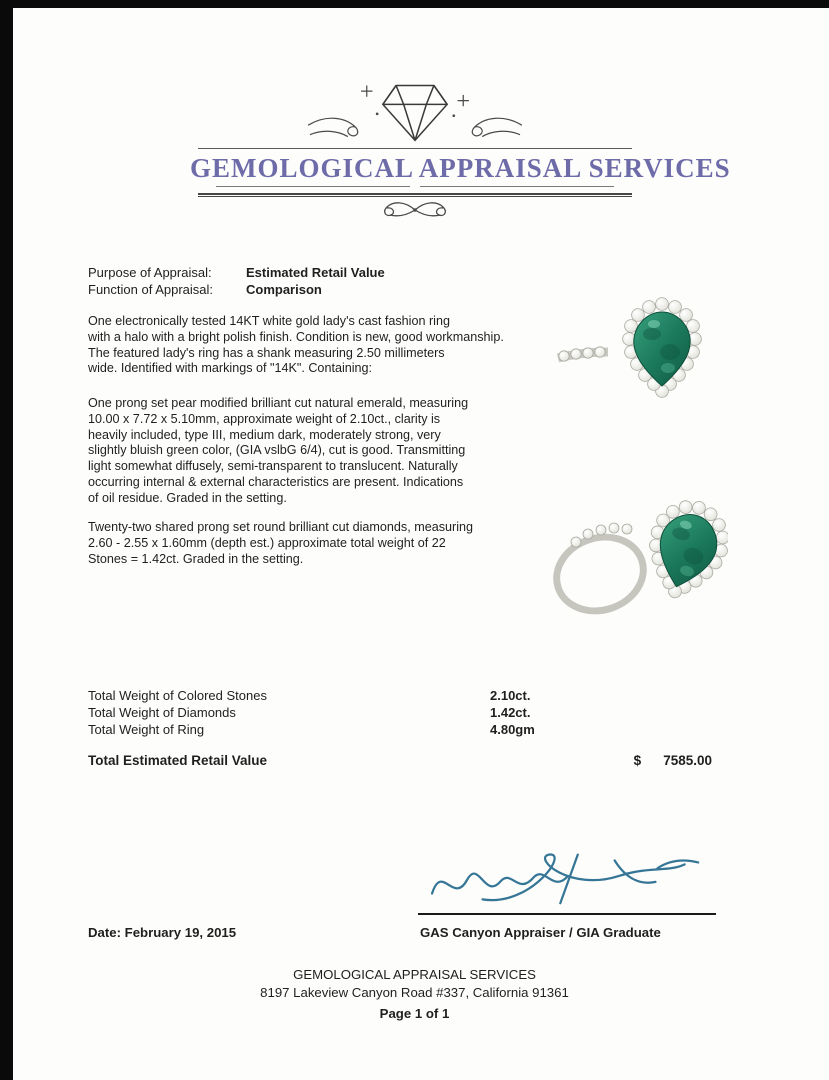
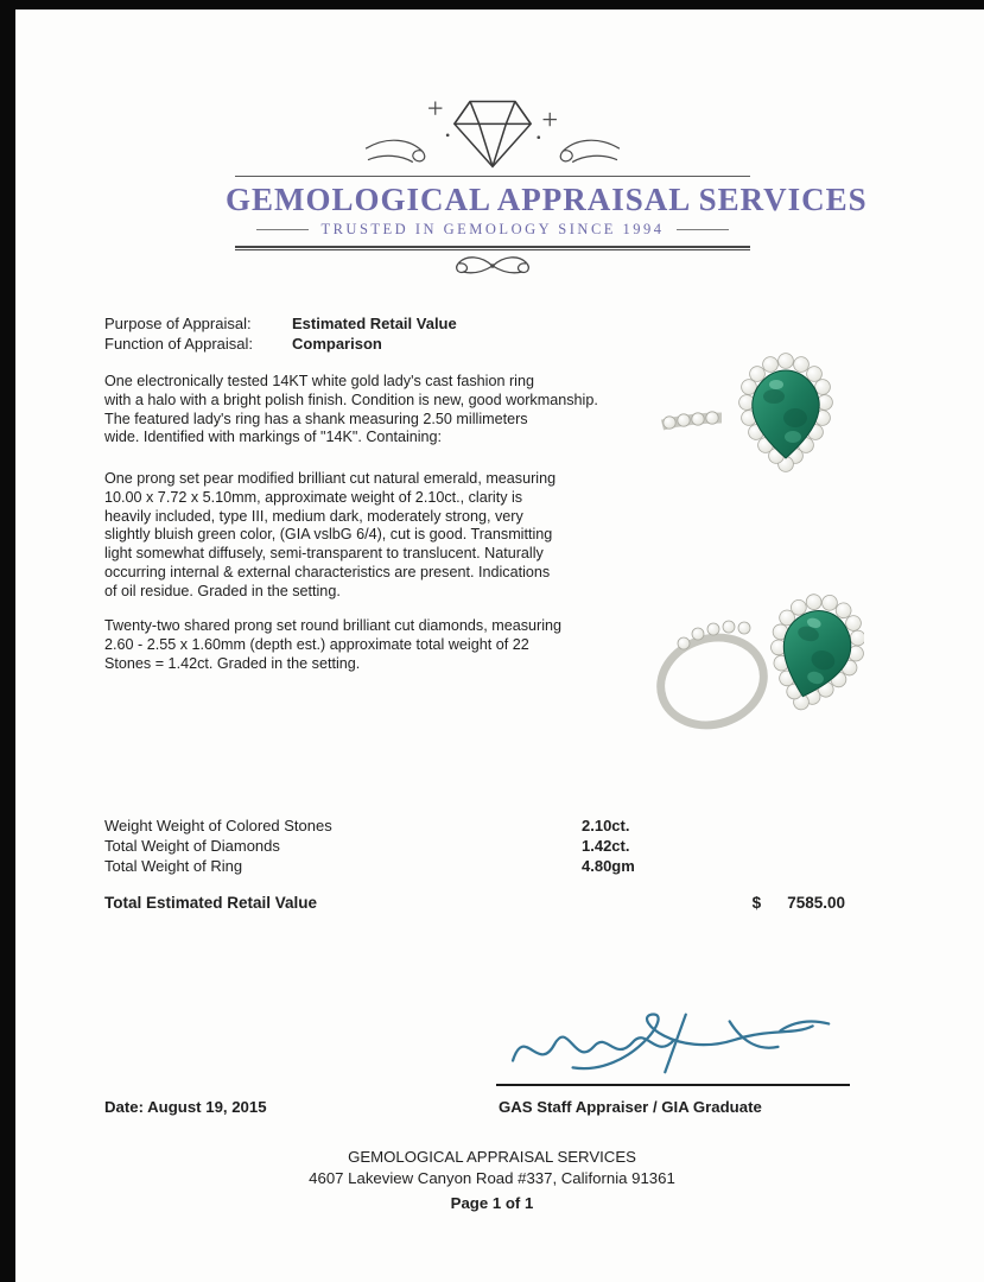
  GEMOLOGICAL APPRAISAL SERVICES
+ TRUSTED IN GEMOLOGY SINCE 1994
  Purpose of Appraisal: Estimated Retail Value
  Function of Appraisal: Comparison
  One electronically tested 14KT white gold lady's cast fashion ring
  with a halo with a bright polish finish. Condition is new, good workmanship.
  The featured lady's ring has a shank measuring 2.50 millimeters
  wide. Identified with markings of "14K". Containing:
  One prong set pear modified brilliant cut natural emerald, measuring
  10.00 x 7.72 x 5.10mm, approximate weight of 2.10ct., clarity is
  heavily included, type III, medium dark, moderately strong, very
  slightly bluish green color, (GIA vslbG 6/4), cut is good. Transmitting
  light somewhat diffusely, semi-transparent to translucent. Naturally
  occurring internal & external characteristics are present. Indications
  of oil residue. Graded in the setting.
  Twenty-two shared prong set round brilliant cut diamonds, measuring
  2.60 - 2.55 x 1.60mm (depth est.) approximate total weight of 22
  Stones = 1.42ct. Graded in the setting.
- Total Weight of Colored Stones
+ Weight Weight of Colored Stones
  2.10ct.
  Total Weight of Diamonds
  1.42ct.
  Total Weight of Ring
  4.80gm
  Total Estimated Retail Value
  $
  7585.00
- Date: February 19, 2015
+ Date: August 19, 2015
- GAS Canyon Appraiser / GIA Graduate
+ GAS Staff Appraiser / GIA Graduate
  GEMOLOGICAL APPRAISAL SERVICES
- 8197 Lakeview Canyon Road #337, California 91361
+ 4607 Lakeview Canyon Road #337, California 91361
  Page 1 of 1
